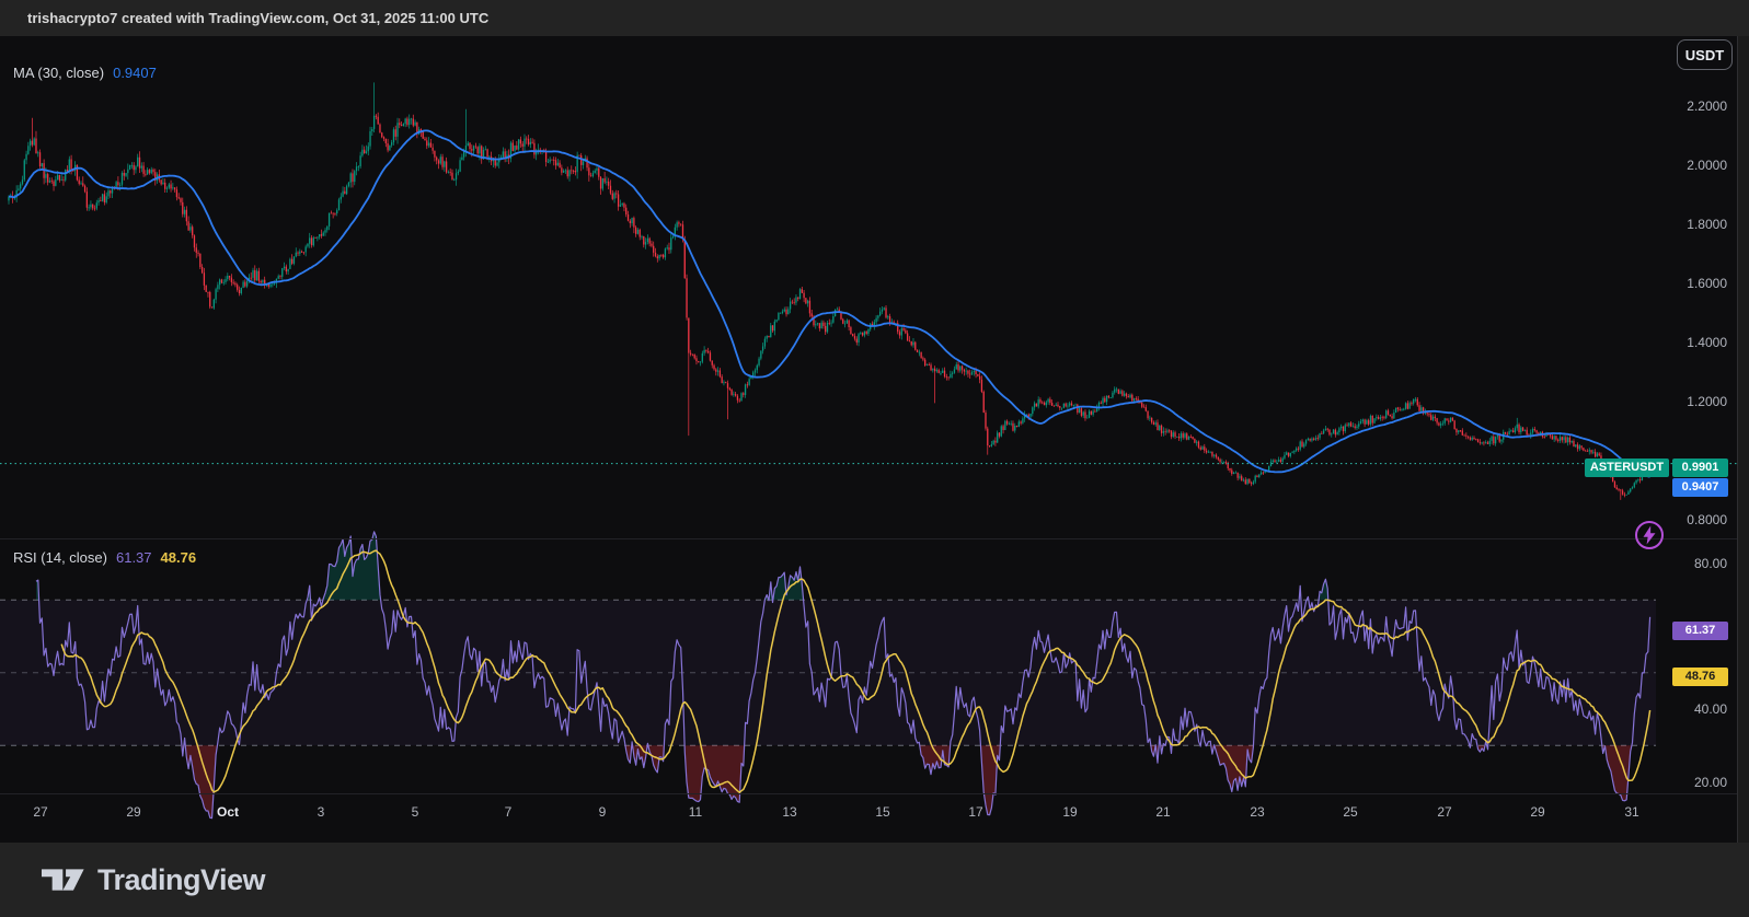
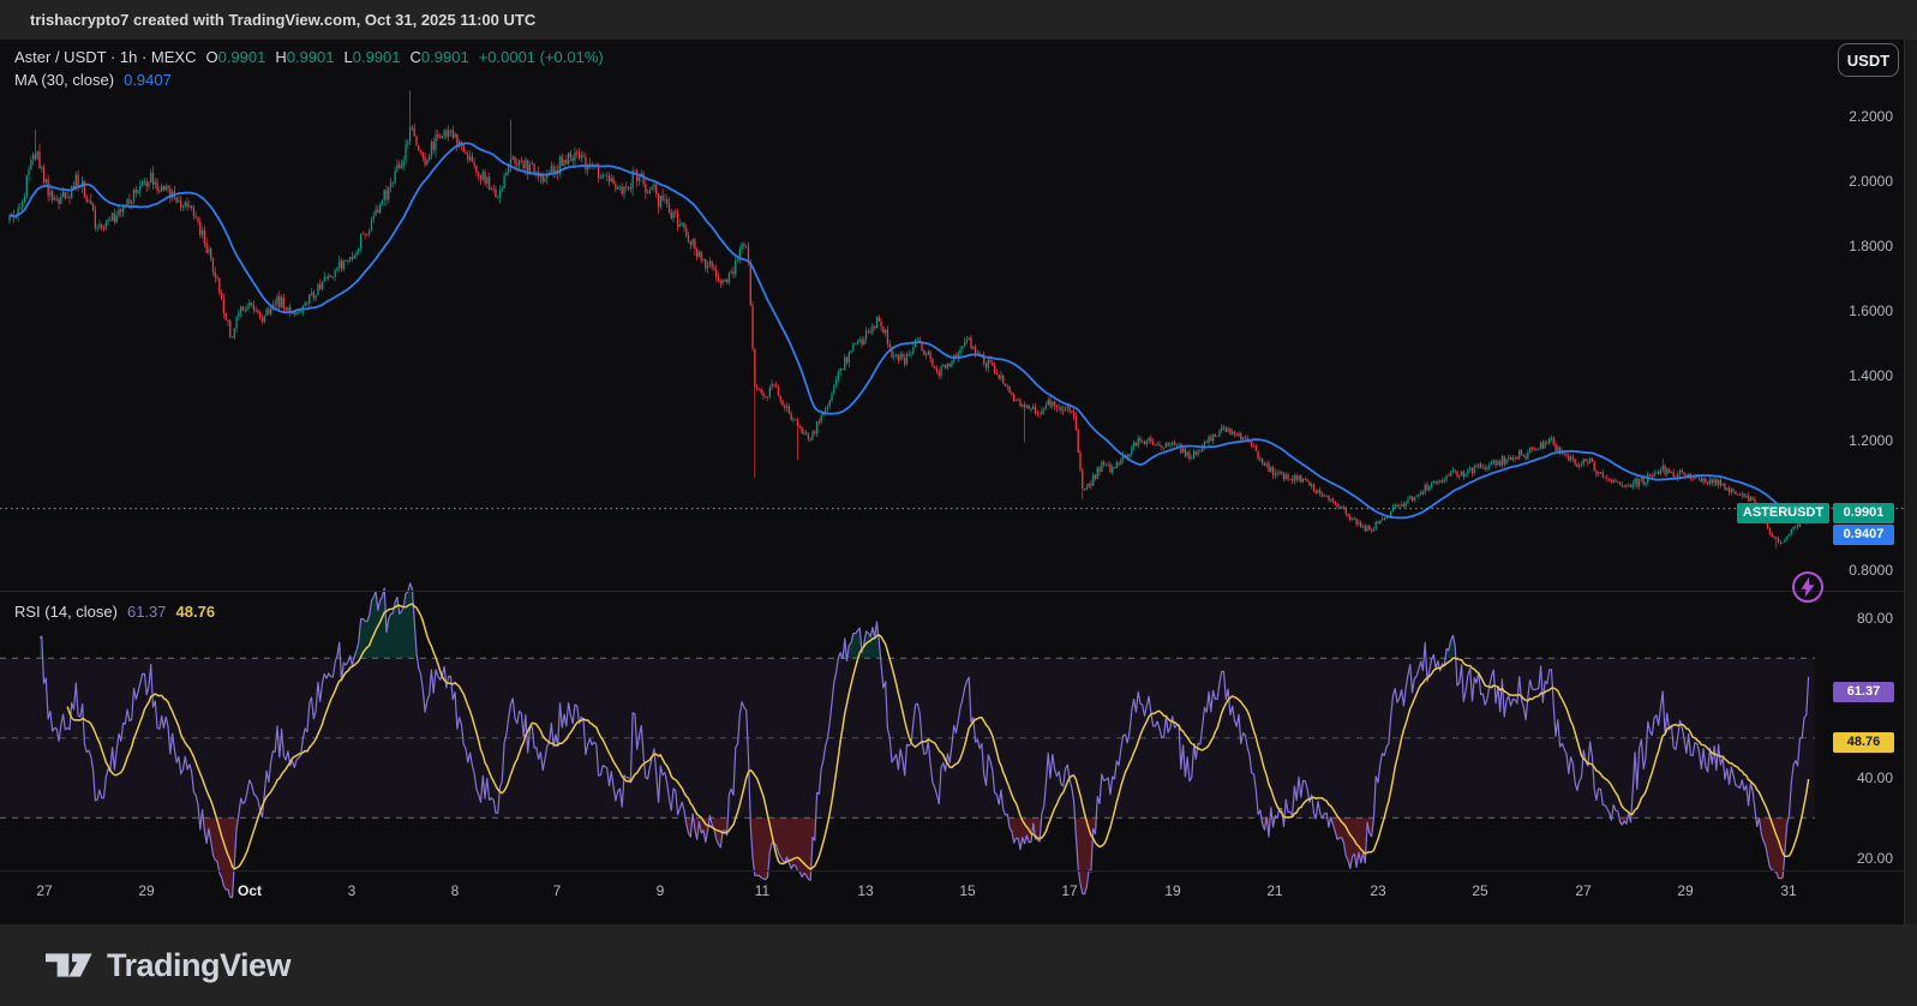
  trishacrypto7 created with TradingView.com, Oct 31, 2025 11:00 UTC
+ Aster / USDT · 1h · MEXC
+ O0.9901
+ H0.9901
+ L0.9901
+ C0.9901
+ +0.0001 (+0.01%)
  MA (30, close)
  0.9407
  RSI (14, close)
  61.37
  48.76
  USDT
  2.2000
  2.0000
  1.8000
  1.6000
  1.4000
  1.2000
  0.8000
  80.00
  40.00
  20.00
  27
  29
  Oct
  3
- 5
+ 8
  7
  9
  11
  13
  15
  17
  19
  21
  23
  25
  27
  29
  31
  ASTERUSDT
  0.9901
  0.9407
  61.37
  48.76
  TradingView
